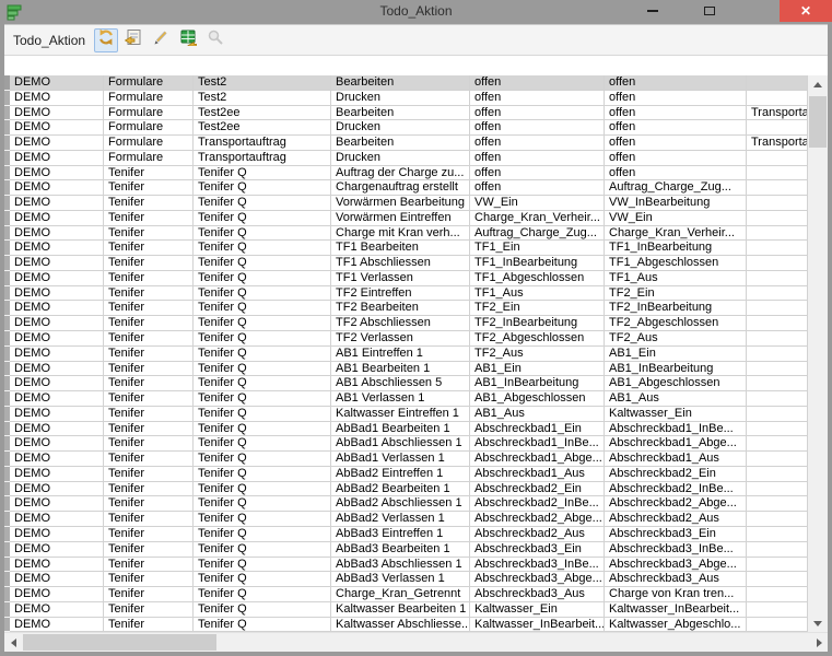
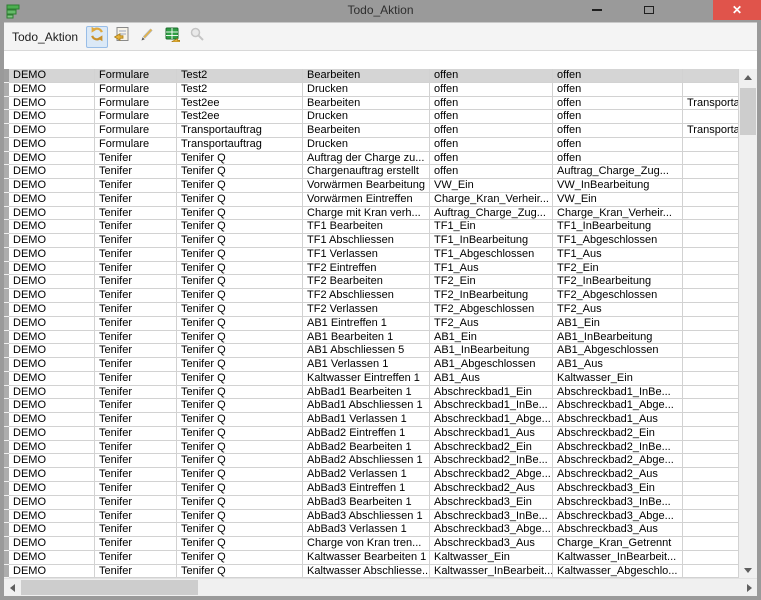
  Todo_Aktion
  ✕
  Todo_Aktion
  DEMO
  Formulare
  Test2
  Bearbeiten
  offen
  offen
  DEMO
  Formulare
  Test2
  Drucken
  offen
  offen
  DEMO
  Formulare
  Test2ee
  Bearbeiten
  offen
  offen
  DEMO
  Formulare
  Test2ee
  Drucken
  offen
  offen
  DEMO
  Formulare
  Transportauftrag
  Bearbeiten
  offen
  offen
  DEMO
  Formulare
  Transportauftrag
  Drucken
  offen
  offen
  DEMO
  Tenifer
  Tenifer Q
  Auftrag der Charge zu...
  offen
  offen
  DEMO
  Tenifer
  Tenifer Q
  Chargenauftrag erstellt
  offen
  Auftrag_Charge_Zug...
  DEMO
  Tenifer
  Tenifer Q
  Vorwärmen Bearbeitung
  VW_Ein
  VW_InBearbeitung
  DEMO
  Tenifer
  Tenifer Q
  Vorwärmen Eintreffen
  Charge_Kran_Verheir...
  VW_Ein
  DEMO
  Tenifer
  Tenifer Q
  Charge mit Kran verh...
  Auftrag_Charge_Zug...
  Charge_Kran_Verheir...
  DEMO
  Tenifer
  Tenifer Q
  TF1 Bearbeiten
  TF1_Ein
  TF1_InBearbeitung
  DEMO
  Tenifer
  Tenifer Q
  TF1 Abschliessen
  TF1_InBearbeitung
  TF1_Abgeschlossen
  DEMO
  Tenifer
  Tenifer Q
  TF1 Verlassen
  TF1_Abgeschlossen
  TF1_Aus
  DEMO
  Tenifer
  Tenifer Q
  TF2 Eintreffen
  TF1_Aus
  TF2_Ein
  DEMO
  Tenifer
  Tenifer Q
  TF2 Bearbeiten
  TF2_Ein
  TF2_InBearbeitung
  DEMO
  Tenifer
  Tenifer Q
  TF2 Abschliessen
  TF2_InBearbeitung
  TF2_Abgeschlossen
  DEMO
  Tenifer
  Tenifer Q
  TF2 Verlassen
  TF2_Abgeschlossen
  TF2_Aus
  DEMO
  Tenifer
  Tenifer Q
  AB1 Eintreffen 1
  TF2_Aus
  AB1_Ein
  DEMO
  Tenifer
  Tenifer Q
  AB1 Bearbeiten 1
  AB1_Ein
  AB1_InBearbeitung
  DEMO
  Tenifer
  Tenifer Q
  AB1 Abschliessen 5
  AB1_InBearbeitung
  AB1_Abgeschlossen
  DEMO
  Tenifer
  Tenifer Q
  AB1 Verlassen 1
  AB1_Abgeschlossen
  AB1_Aus
  DEMO
  Tenifer
  Tenifer Q
  Kaltwasser Eintreffen 1
  AB1_Aus
  Kaltwasser_Ein
  DEMO
  Tenifer
  Tenifer Q
  AbBad1 Bearbeiten 1
  Abschreckbad1_Ein
  Abschreckbad1_InBe...
  DEMO
  Tenifer
  Tenifer Q
  AbBad1 Abschliessen 1
  Abschreckbad1_InBe...
  Abschreckbad1_Abge...
  DEMO
  Tenifer
  Tenifer Q
  AbBad1 Verlassen 1
  Abschreckbad1_Abge...
  Abschreckbad1_Aus
  DEMO
  Tenifer
  Tenifer Q
  AbBad2 Eintreffen 1
  Abschreckbad1_Aus
  Abschreckbad2_Ein
  DEMO
  Tenifer
  Tenifer Q
  AbBad2 Bearbeiten 1
  Abschreckbad2_Ein
  Abschreckbad2_InBe...
  DEMO
  Tenifer
  Tenifer Q
  AbBad2 Abschliessen 1
  Abschreckbad2_InBe...
  Abschreckbad2_Abge...
  DEMO
  Tenifer
  Tenifer Q
  AbBad2 Verlassen 1
  Abschreckbad2_Abge...
  Abschreckbad2_Aus
  DEMO
  Tenifer
  Tenifer Q
  AbBad3 Eintreffen 1
  Abschreckbad2_Aus
  Abschreckbad3_Ein
  DEMO
  Tenifer
  Tenifer Q
  AbBad3 Bearbeiten 1
  Abschreckbad3_Ein
  Abschreckbad3_InBe...
  DEMO
  Tenifer
  Tenifer Q
  AbBad3 Abschliessen 1
  Abschreckbad3_InBe...
  Abschreckbad3_Abge...
  DEMO
  Tenifer
  Tenifer Q
  AbBad3 Verlassen 1
  Abschreckbad3_Abge...
  Abschreckbad3_Aus
  DEMO
  Tenifer
  Tenifer Q
- Charge_Kran_Getrennt
+ Charge von Kran tren...
  Abschreckbad3_Aus
- Charge von Kran tren...
+ Charge_Kran_Getrennt
  DEMO
  Tenifer
  Tenifer Q
  Kaltwasser Bearbeiten 1
  Kaltwasser_Ein
  Kaltwasser_InBearbeit...
  DEMO
  Tenifer
  Tenifer Q
  Kaltwasser Abschliesse...
  Kaltwasser_InBearbeit...
  Kaltwasser_Abgeschlo...
